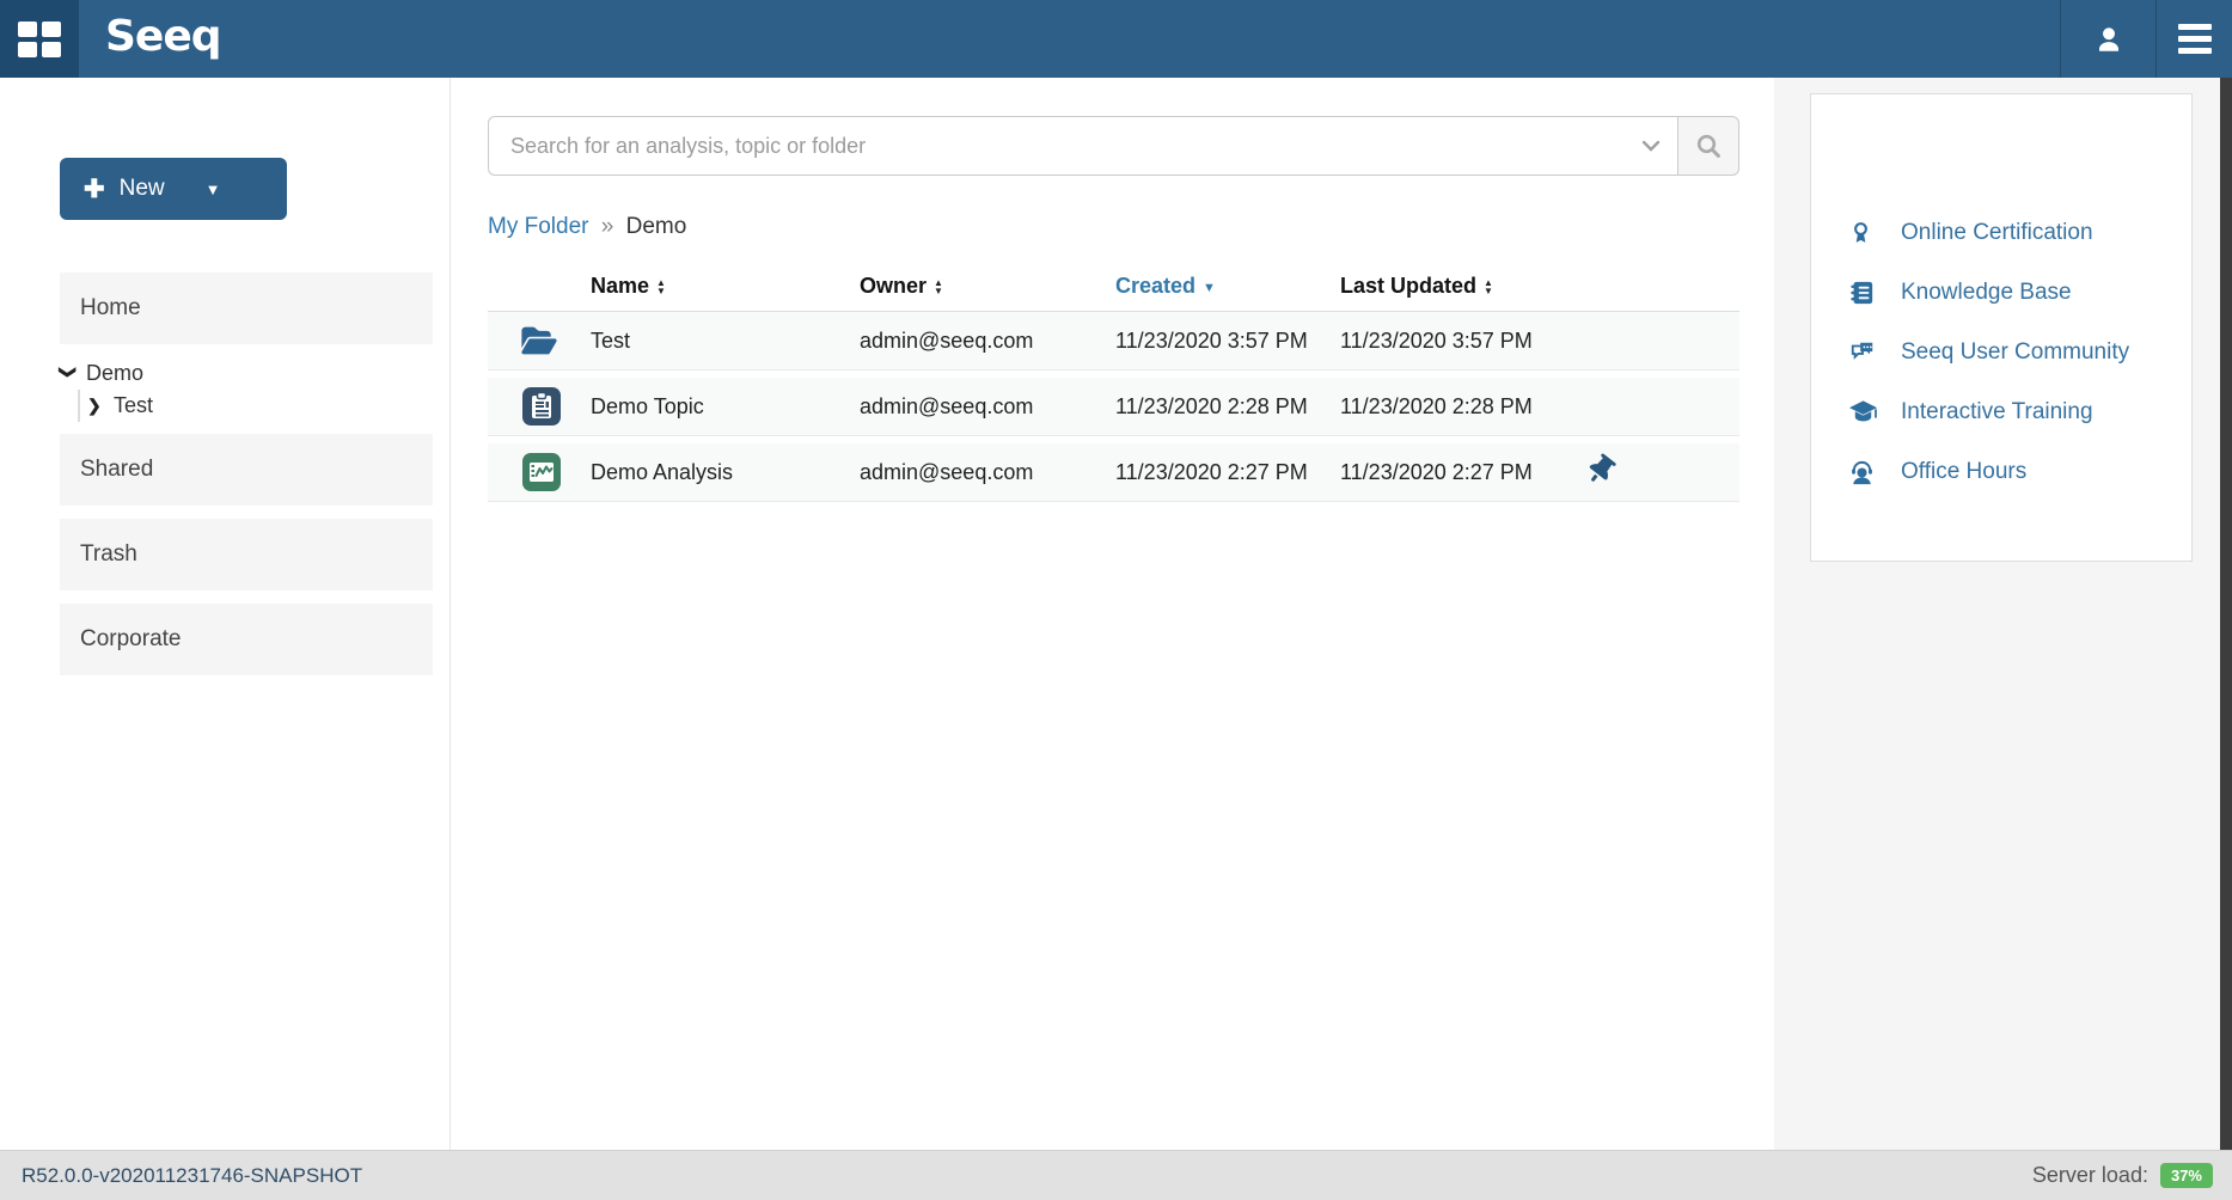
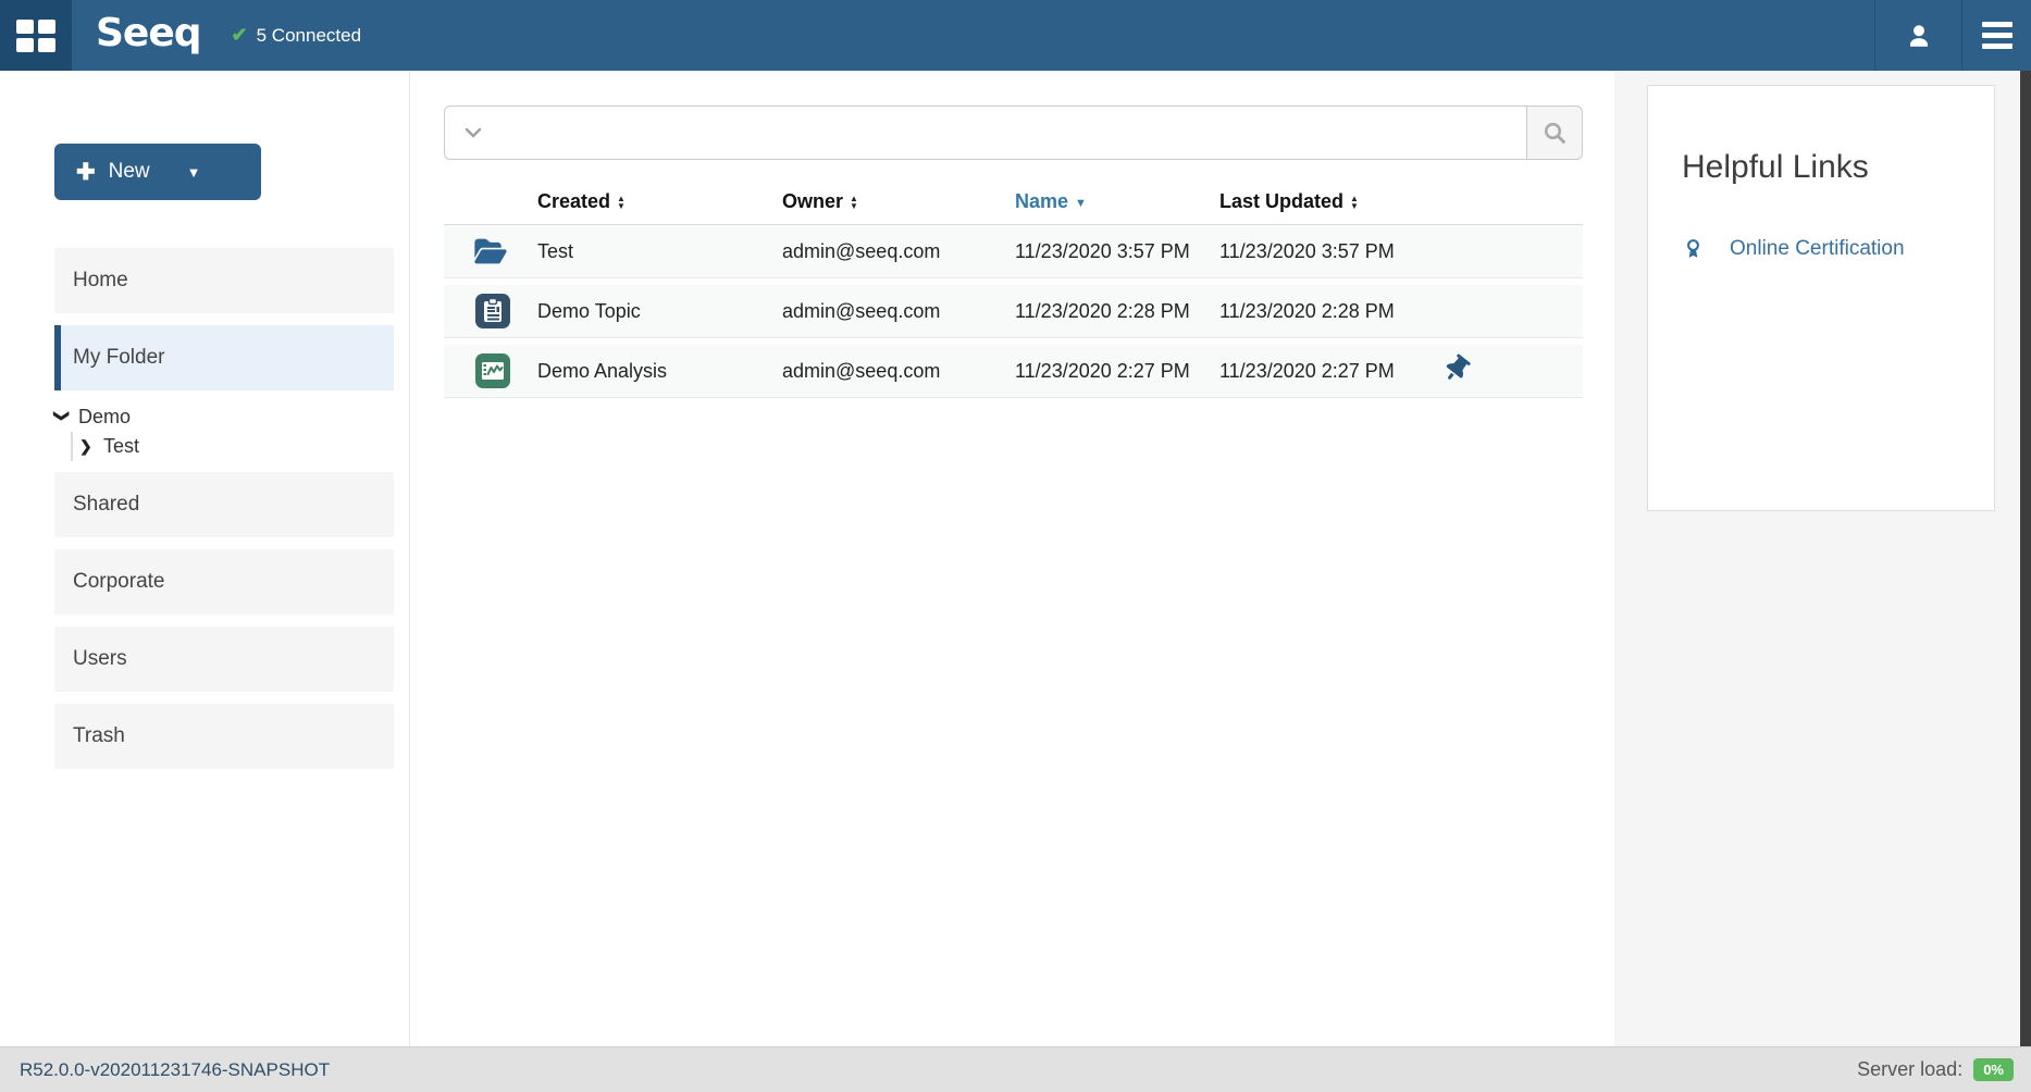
  Seeq
+ ✔
+ 5 Connected
  ✚
  New
  ▼
  Home
+ My Folder
  Demo
  ❯
  Test
  Shared
- Trash
+ Corporate
+ Users
- Corporate
+ Trash
- Search for an analysis, topic or folder
- My Folder » Demo
- Name
+ Created
  ▲
  ▼
  Owner
  ▲
  ▼
- Created
+ Name
  ▼
  Last Updated
  ▲
  ▼
  Test
  admin@seeq.com
  11/23/2020 3:57 PM
  11/23/2020 3:57 PM
  Demo Topic
  admin@seeq.com
  11/23/2020 2:28 PM
  11/23/2020 2:28 PM
  Demo Analysis
  admin@seeq.com
  11/23/2020 2:27 PM
  11/23/2020 2:27 PM
+ Helpful Links
  Online Certification
- Knowledge Base
- Seeq User Community
- Interactive Training
- Office Hours
  R52.0.0-v202011231746-SNAPSHOT
  Server load:
- 37%
+ 0%
